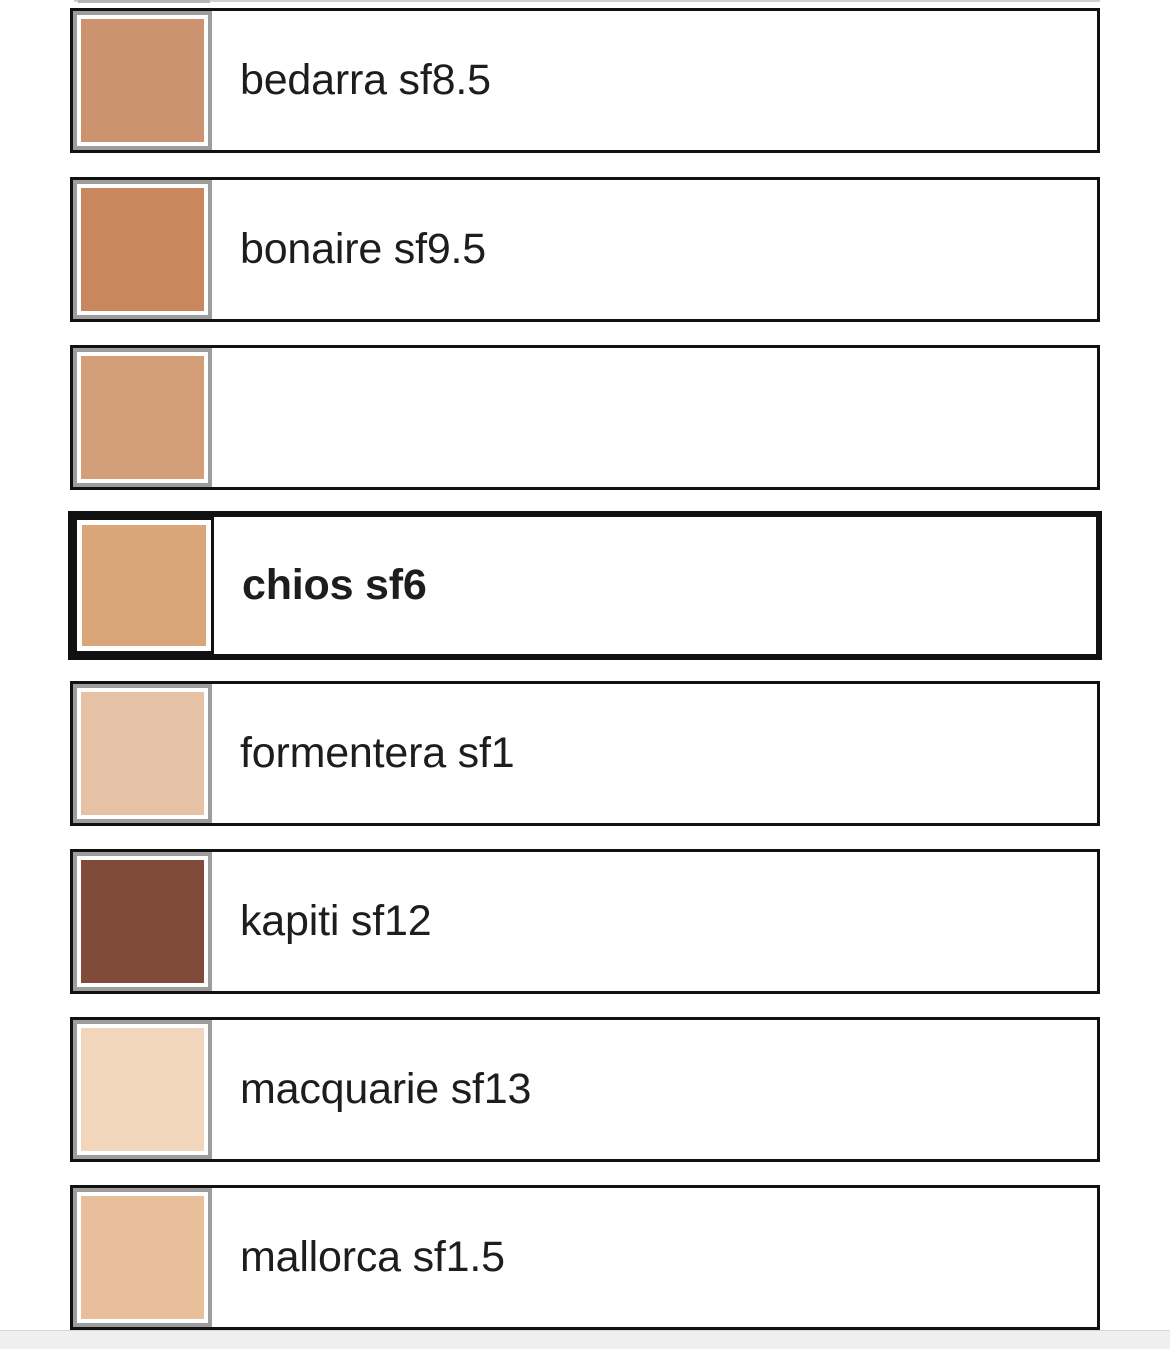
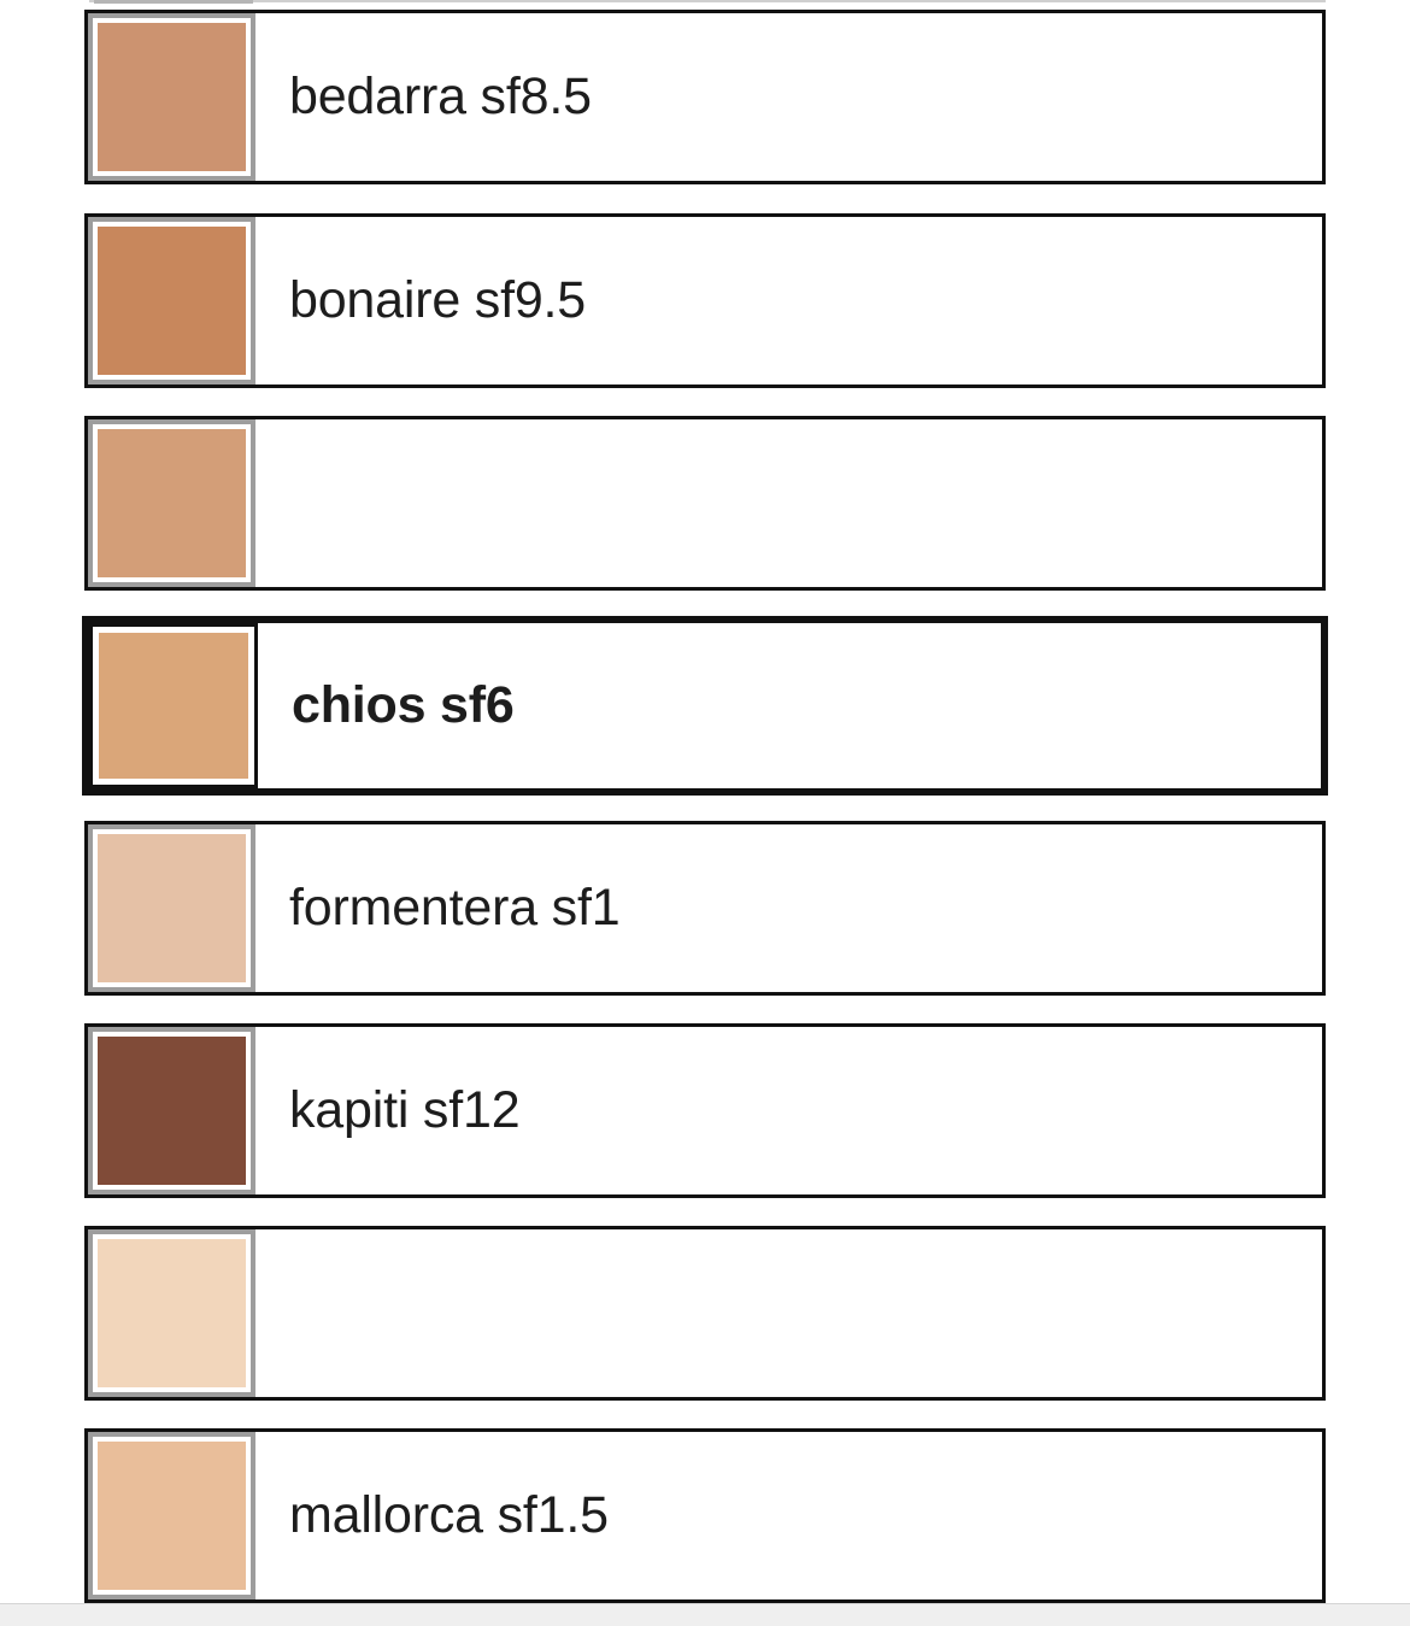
  bedarra sf8.5
  bonaire sf9.5
  chios sf6
  formentera sf1
  kapiti sf12
- macquarie sf13
  mallorca sf1.5
